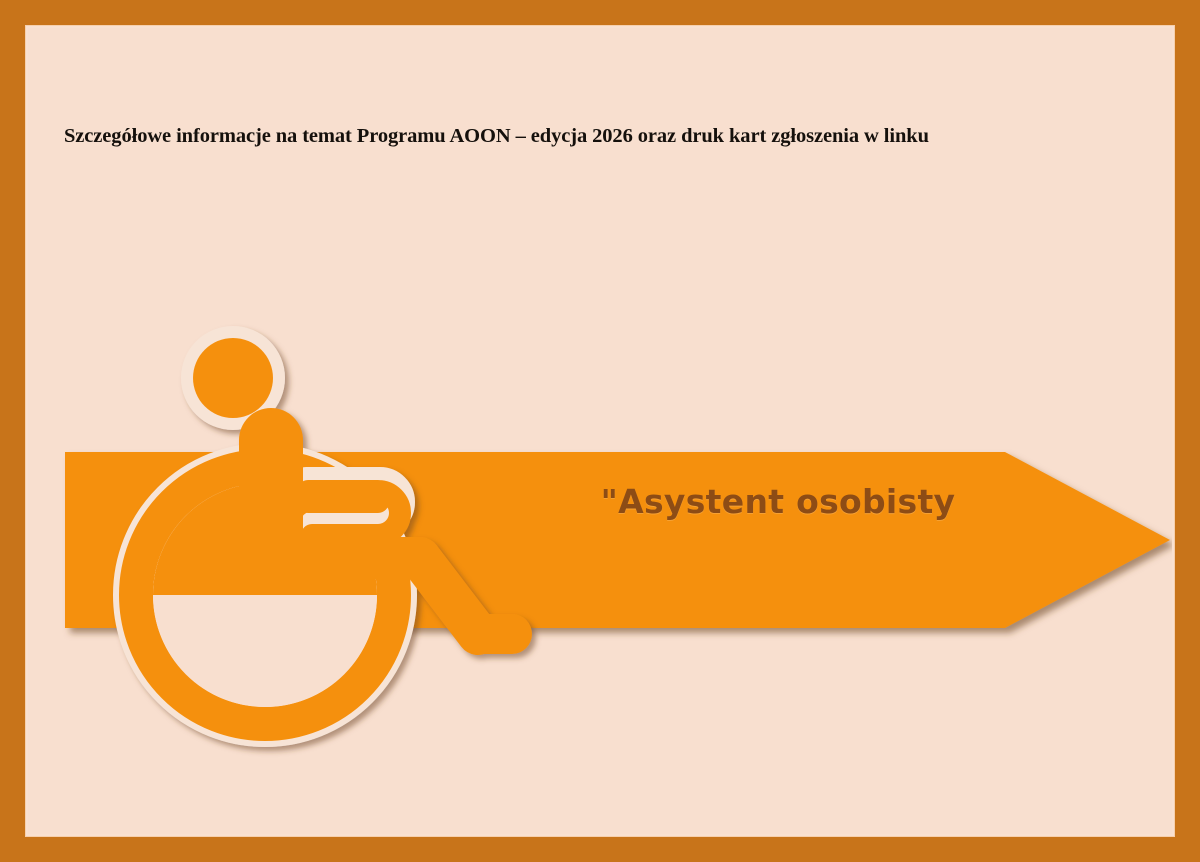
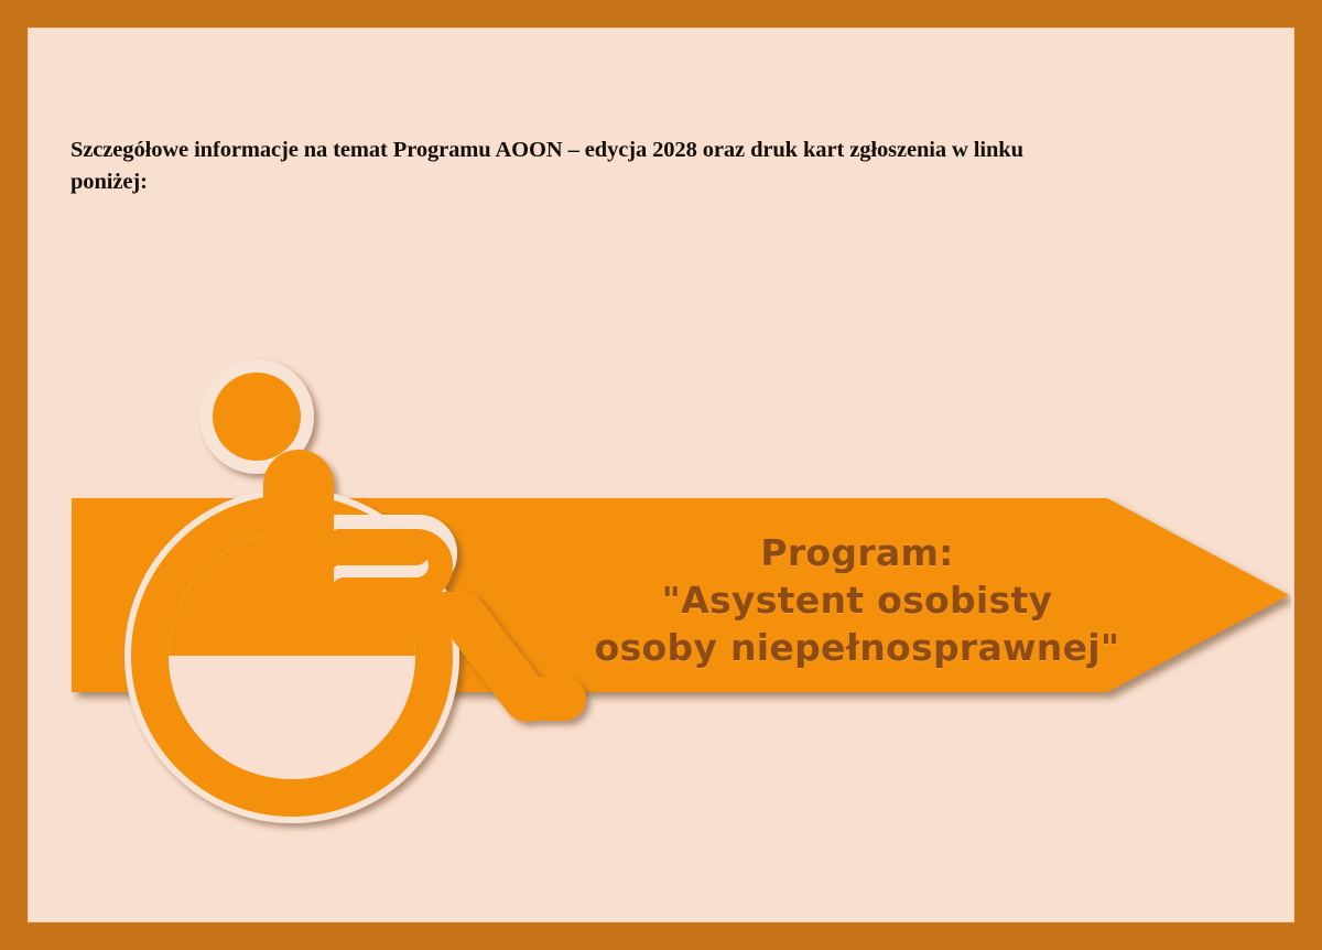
- Szczegółowe informacje na temat Programu AOON – edycja 2026 oraz druk kart zgłoszenia w linku
+ Szczegółowe informacje na temat Programu AOON – edycja 2028 oraz druk kart zgłoszenia w linku
+ poniżej:
+ Program:
  "Asystent osobisty
+ osoby niepełnosprawnej"
